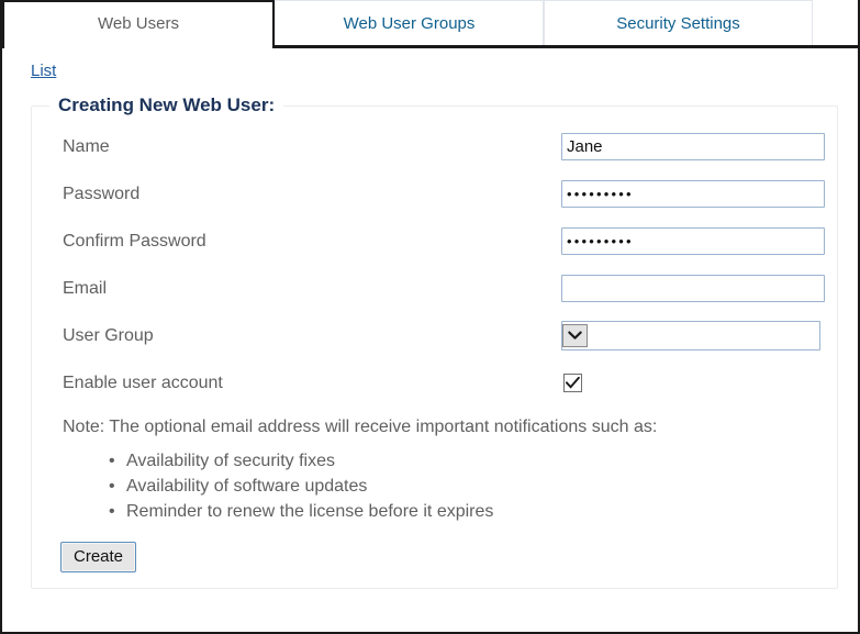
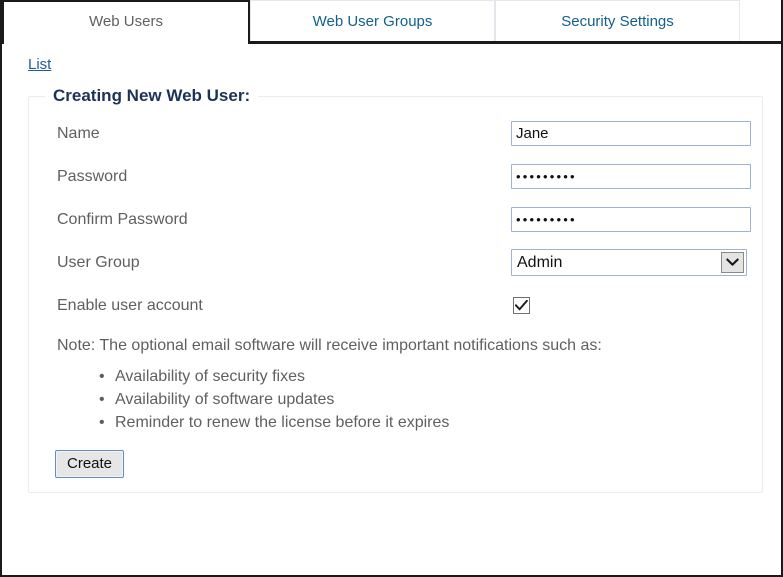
  Web Users
  Web User Groups
  Security Settings
  List
  Creating New Web User:
  Name
  Jane
  Password
  •••••••••
  Confirm Password
  •••••••••
- Email
  User Group
+ Admin
  Enable user account
- Note: The optional email address will receive important notifications such as:
+ Note: The optional email software will receive important notifications such as:
  Availability of security fixes
  Availability of software updates
  Reminder to renew the license before it expires
  Create
